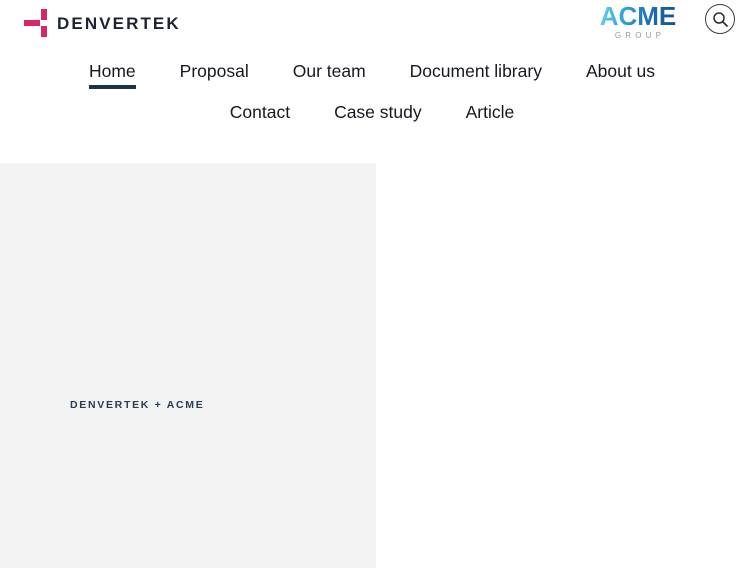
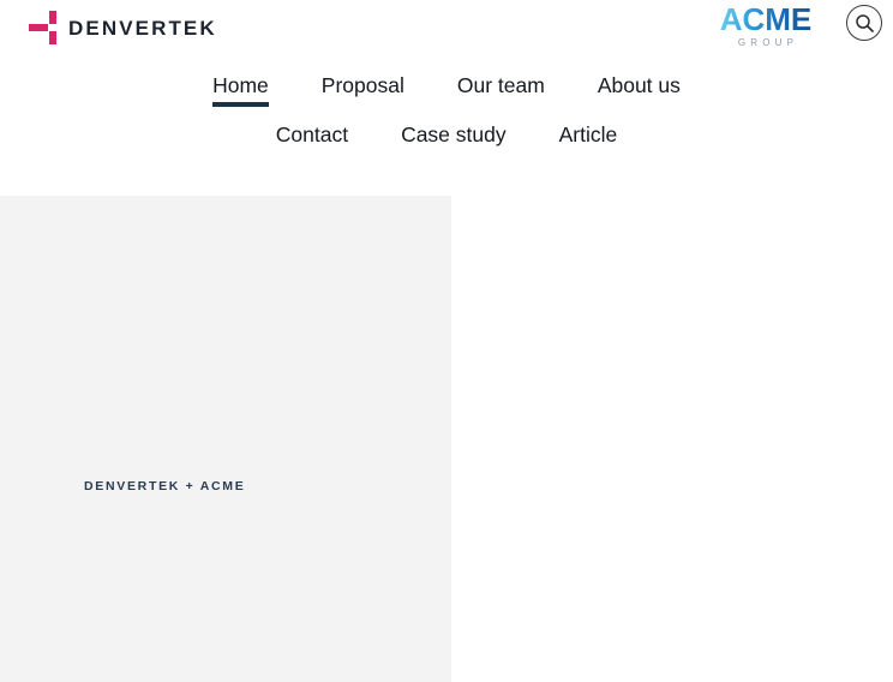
  DENVERTEK
  ACME
  GROUP
  Home
  Proposal
  Our team
- Document library
  About us
  Contact
  Case study
  Article
  DENVERTEK + ACME
